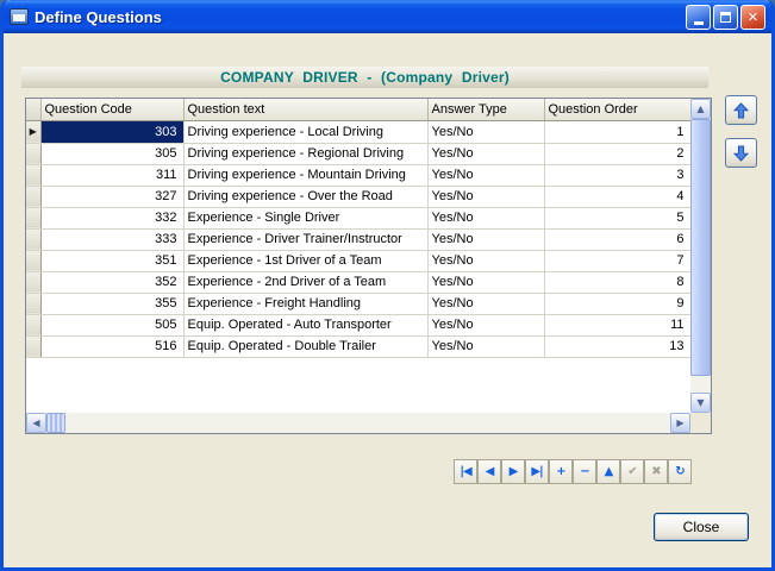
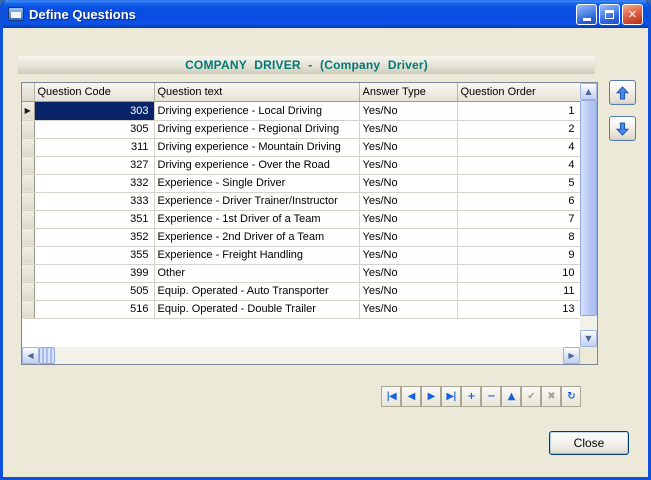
  Define Questions
  ✕
  COMPANY DRIVER - (Company Driver)
  	Question Code	Question text	Answer Type	Question Order
  ▶	303	Driving experience - Local Driving	Yes/No	1
  	305	Driving experience - Regional Driving	Yes/No	2
- 	311	Driving experience - Mountain Driving	Yes/No	3
+ 	311	Driving experience - Mountain Driving	Yes/No	4
  	327	Driving experience - Over the Road	Yes/No	4
  	332	Experience - Single Driver	Yes/No	5
  	333	Experience - Driver Trainer/Instructor	Yes/No	6
  	351	Experience - 1st Driver of a Team	Yes/No	7
  	352	Experience - 2nd Driver of a Team	Yes/No	8
  	355	Experience - Freight Handling	Yes/No	9
+ 	399	Other	Yes/No	10
  	505	Equip. Operated - Auto Transporter	Yes/No	11
  	516	Equip. Operated - Double Trailer	Yes/No	13
  ▲
  ▼
  ◀
  ▶
  |◀
  ◀
  ▶
  ▶|
  +
  −
  ▲
  ✔
  ✖
  ↻
  Close
